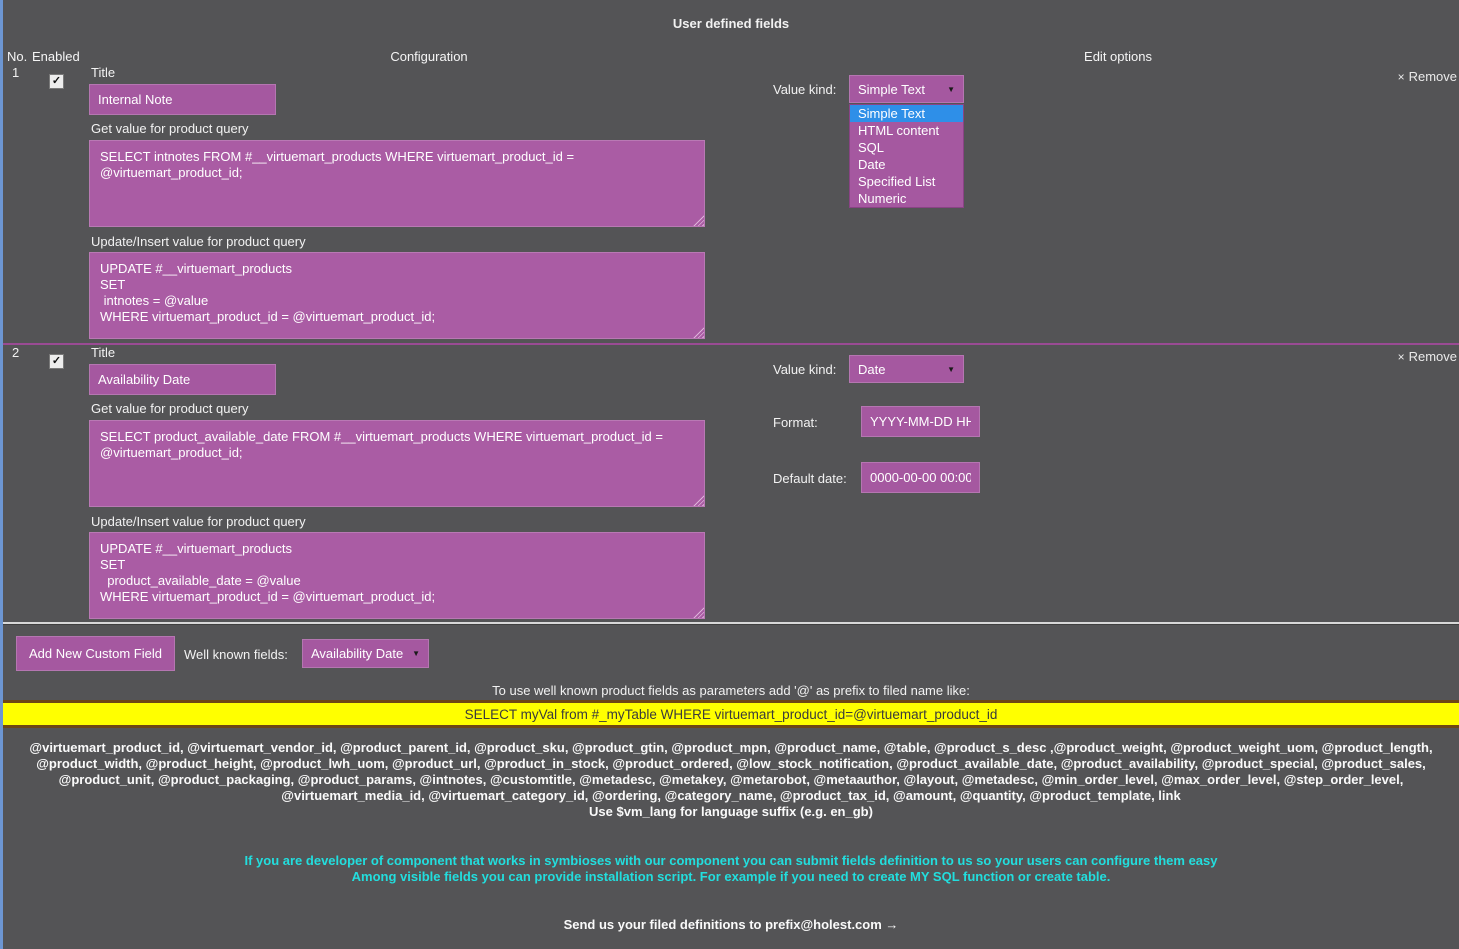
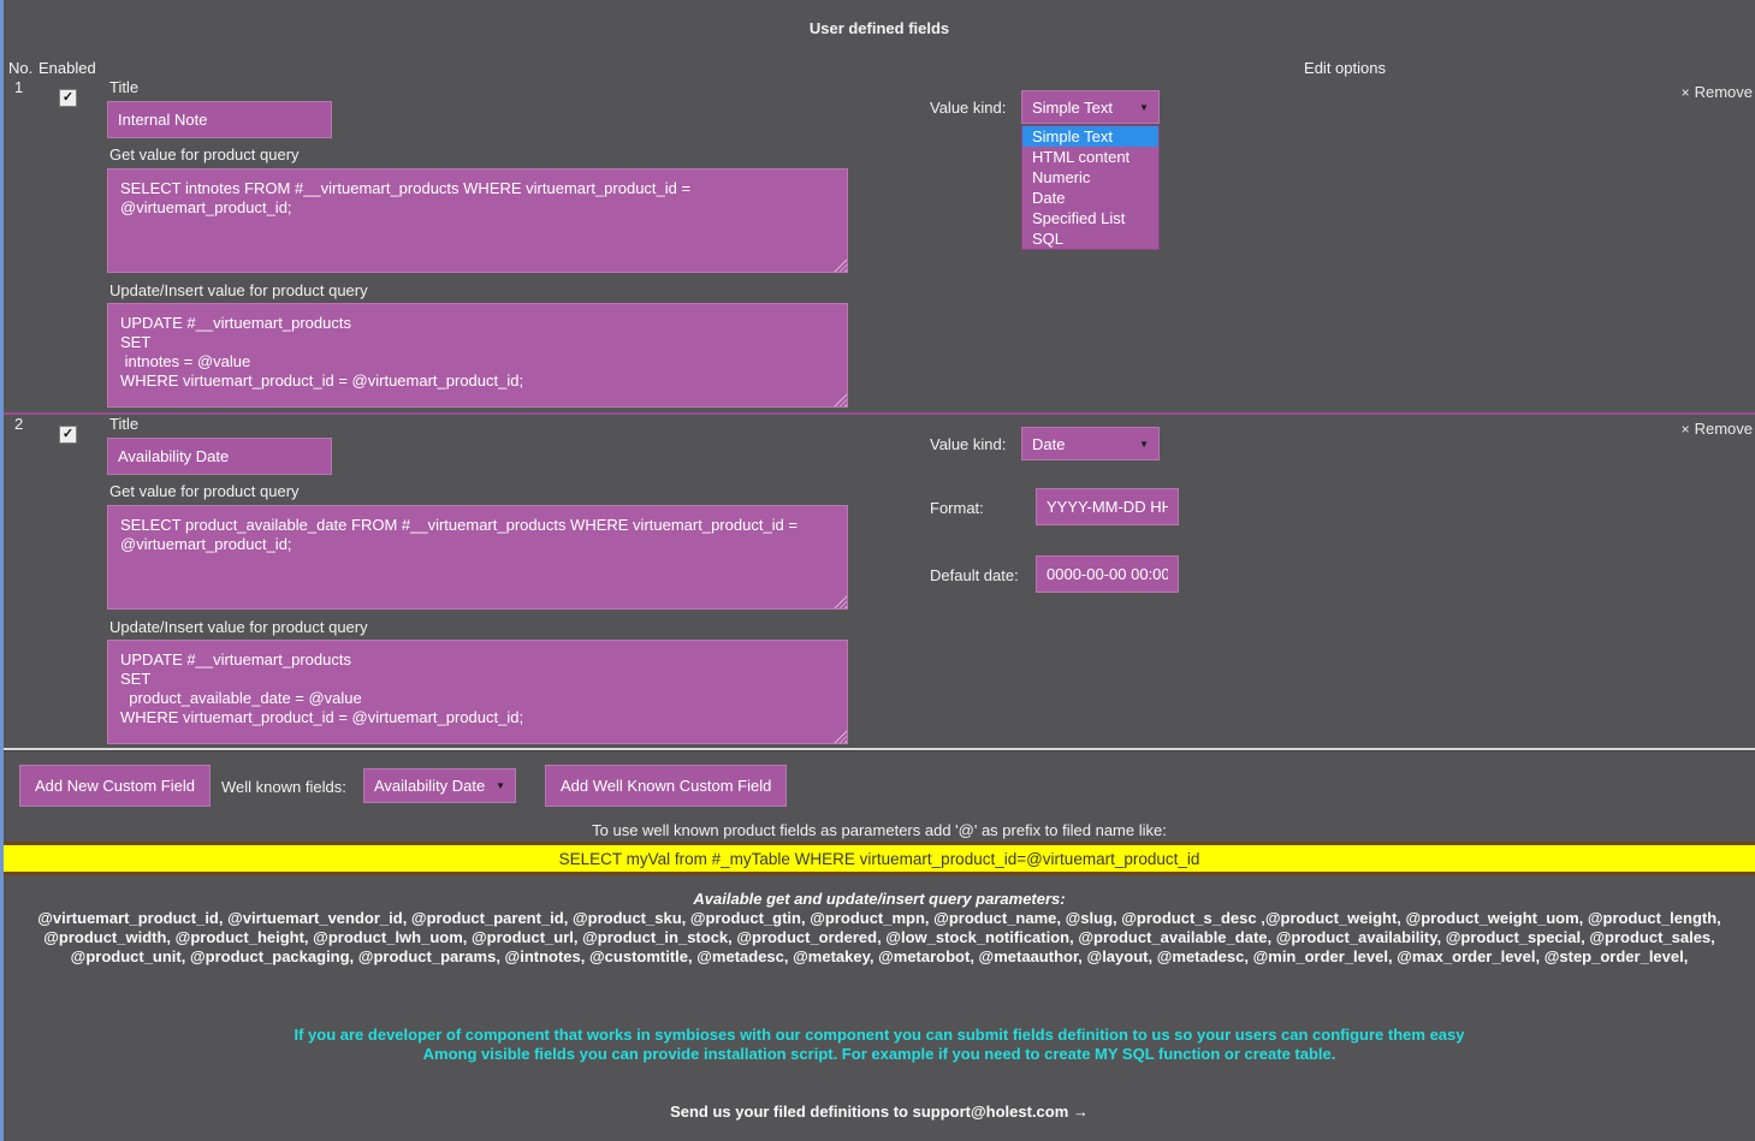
  User defined fields
  No.
  Enabled
- Configuration
  Edit options
  1
  ✓
  Title
  Internal Note
  Get value for product query
  SELECT intnotes FROM #__virtuemart_products WHERE virtuemart_product_id =
  @virtuemart_product_id;
  Update/Insert value for product query
  UPDATE #__virtuemart_products
  SET
  intnotes = @value
  WHERE virtuemart_product_id = @virtuemart_product_id;
  Value kind:
  Simple Text
  ▼
  Simple Text
  HTML content
- SQL
+ Numeric
  Date
  Specified List
- Numeric
+ SQL
  × Remove
  2
  ✓
  Title
  Availability Date
  Get value for product query
  SELECT product_available_date FROM #__virtuemart_products WHERE virtuemart_product_id =
  @virtuemart_product_id;
  Update/Insert value for product query
  UPDATE #__virtuemart_products
  SET
  product_available_date = @value
  WHERE virtuemart_product_id = @virtuemart_product_id;
  Value kind:
  Date
  ▼
  Format:
  YYYY-MM-DD HH
  Default date:
  0000-00-00 00:00
  × Remove
  Add New Custom Field
  Well known fields:
  Availability Date
  ▼
+ Add Well Known Custom Field
  To use well known product fields as parameters add '@' as prefix to filed name like:
  SELECT myVal from #_myTable WHERE virtuemart_product_id=@virtuemart_product_id
+ Available get and update/insert query parameters:
- @virtuemart_product_id, @virtuemart_vendor_id, @product_parent_id, @product_sku, @product_gtin, @product_mpn, @product_name, @table, @product_s_desc ,@product_weight, @product_weight_uom, @product_length,
+ @virtuemart_product_id, @virtuemart_vendor_id, @product_parent_id, @product_sku, @product_gtin, @product_mpn, @product_name, @slug, @product_s_desc ,@product_weight, @product_weight_uom, @product_length,
  @product_width, @product_height, @product_lwh_uom, @product_url, @product_in_stock, @product_ordered, @low_stock_notification, @product_available_date, @product_availability, @product_special, @product_sales,
  @product_unit, @product_packaging, @product_params, @intnotes, @customtitle, @metadesc, @metakey, @metarobot, @metaauthor, @layout, @metadesc, @min_order_level, @max_order_level, @step_order_level,
- @virtuemart_media_id, @virtuemart_category_id, @ordering, @category_name, @product_tax_id, @amount, @quantity, @product_template, link
- Use $vm_lang for language suffix (e.g. en_gb)
  If you are developer of component that works in symbioses with our component you can submit fields definition to us so your users can configure them easy
  Among visible fields you can provide installation script. For example if you need to create MY SQL function or create table.
- Send us your filed definitions to prefix@holest.com →
+ Send us your filed definitions to support@holest.com →
